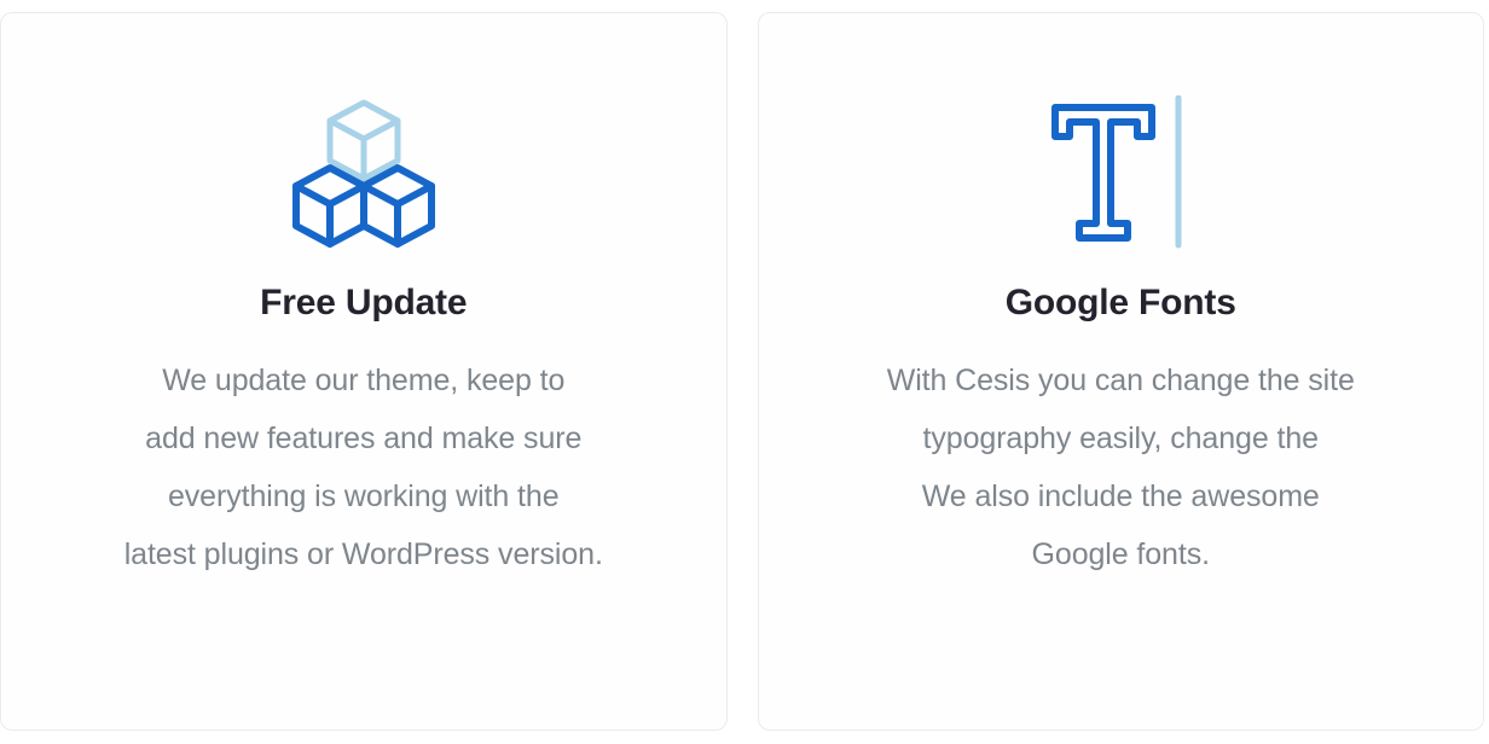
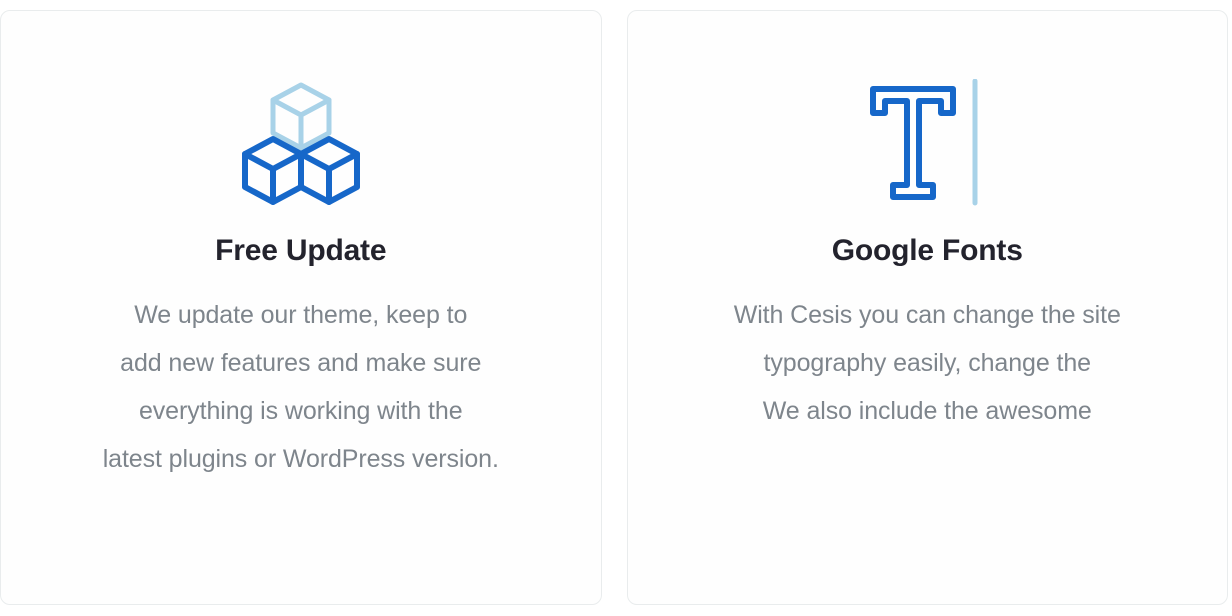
  Free Update
  We update our theme, keep to
  add new features and make sure
  everything is working with the
  latest plugins or WordPress version.
  Google Fonts
  With Cesis you can change the site
  typography easily, change the
  We also include the awesome
- Google fonts.
